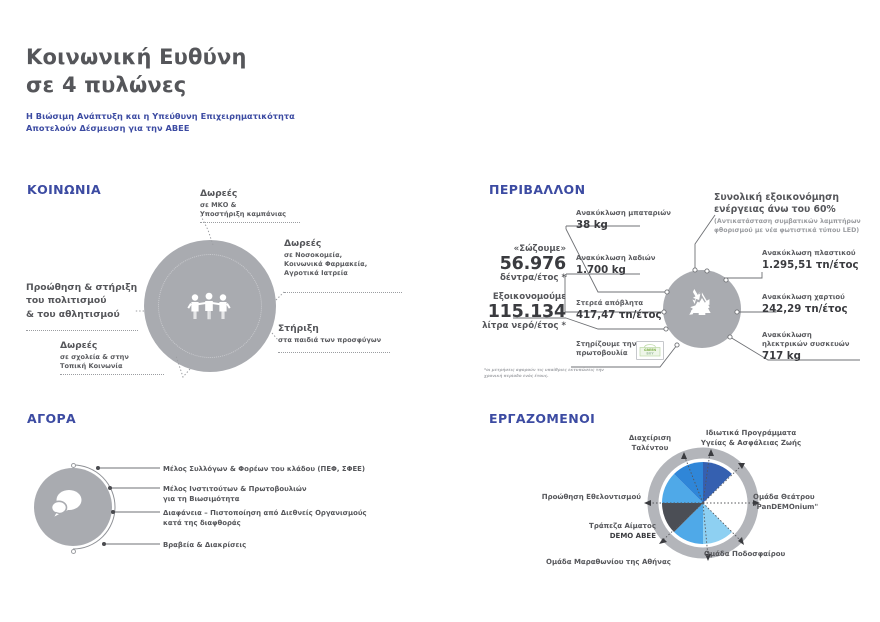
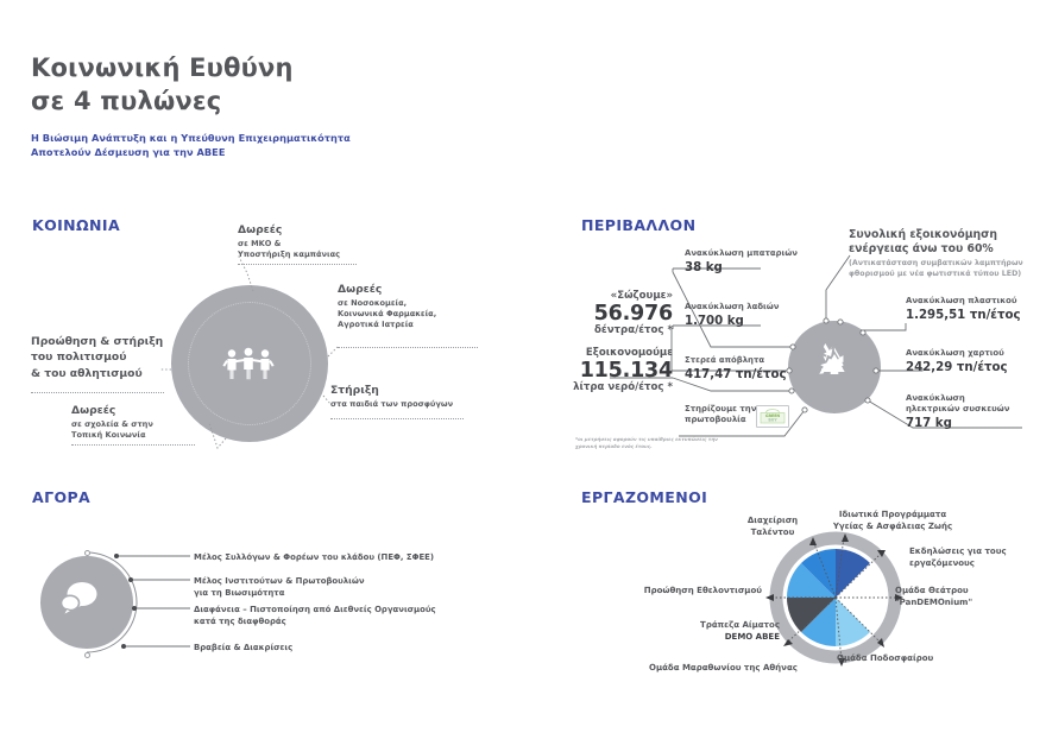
  Κοινωνική Ευθύνη
  σε 4 πυλώνες
  Η Βιώσιμη Ανάπτυξη και η Υπεύθυνη Επιχειρηματικότητα
  Αποτελούν Δέσμευση για την ABEE
  ΚΟΙΝΩΝΙΑ
  ΠΕΡΙΒΑΛΛΟΝ
  ΑΓΟΡΑ
  ΕΡΓΑΖΟΜΕΝΟΙ
  Δωρεές
  σε ΜΚΟ &
  Υποστήριξη καμπάνιας
  Δωρεές
  Κοινωνικά Φαρμακεία,
  Αγροτικά Ιατρεία
  Στήριξη
  στα παιδιά των προσφύγων
  Δωρεές
  σε σχολεία & στην
  Τοπική Κοινωνία
  Προώθηση & στήριξη
  του πολιτισμού
  & του αθλητισμού
  «Σώζουμε»
  56.976
  δέντρα/έτος *
  Εξοικονομούμε
  115.134
  λίτρα νερό/έτος *
  Ανακύκλωση μπαταριών
  38 kg
  Ανακύκλωση λαδιών
  1.700 kg
  Στερεά απόβλητα
  417,47 τn/έτος
  Ανακύκλωση πλαστικού
  1.295,51 τn/έτος
  Ανακύκλωση χαρτιού
  242,29 τn/έτος
  Ανακύκλωση
  ηλεκτρικών συσκευών
  717 kg
  Συνολική εξοικονόμηση
  ενέργειας άνω του 60%
  Στηρίζουμε την
  πρωτοβουλία
  Μέλος Συλλόγων & Φορέων του κλάδου (ΠΕΦ, ΣΦΕΕ)
  Μέλος Ινστιτούτων & Πρωτοβουλιών
  για τη Βιωσιμότητα
  Διαφάνεια – Πιστοποίηση από Διεθνείς Οργανισμούς
  κατά της διαφθοράς
  Βραβεία & Διακρίσεις
  Διαχείριση
  Ταλέντου
  Ιδιωτικά Προγράμματα
  Υγείας & Ασφάλειας Ζωής
+ Εκδηλώσεις για τους εργαζόμενους
  Ομάδα Θεάτρου
  "PanDEMOnium"
  Ομάδα Ποδοσφαίρου
  Ομάδα Μαραθωνίου της Αθήνας
  Τράπεζα Αίματος
  DEMO ABEE
  Προώθηση Εθελοντισμού
